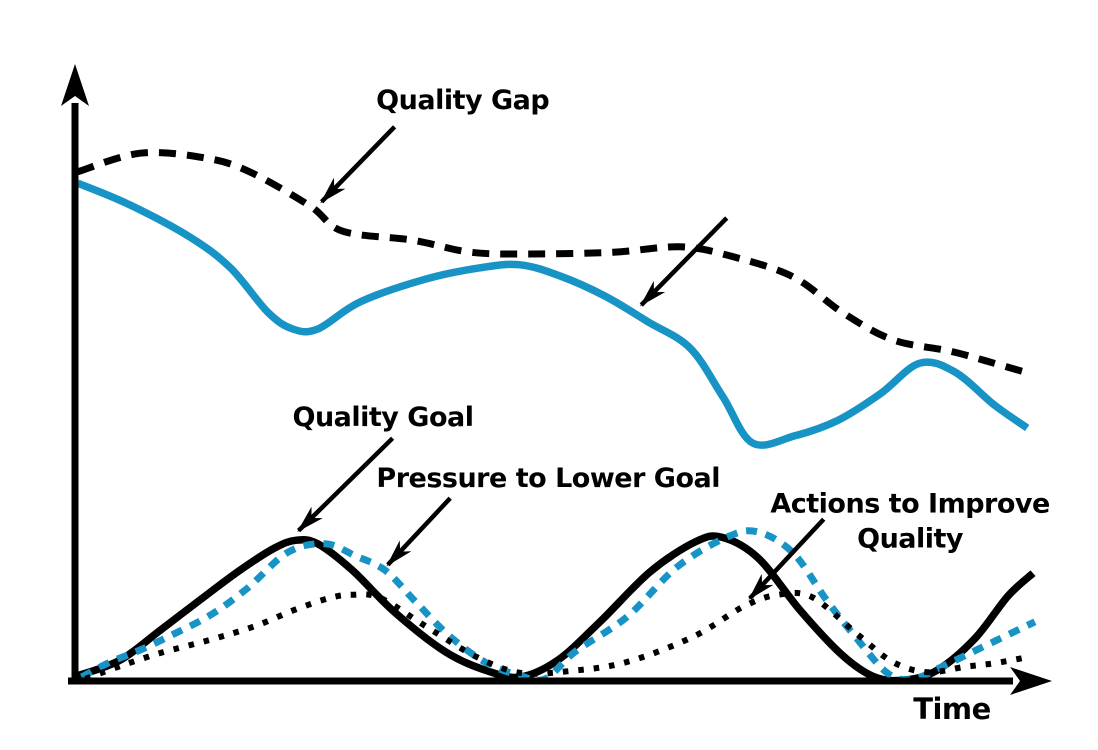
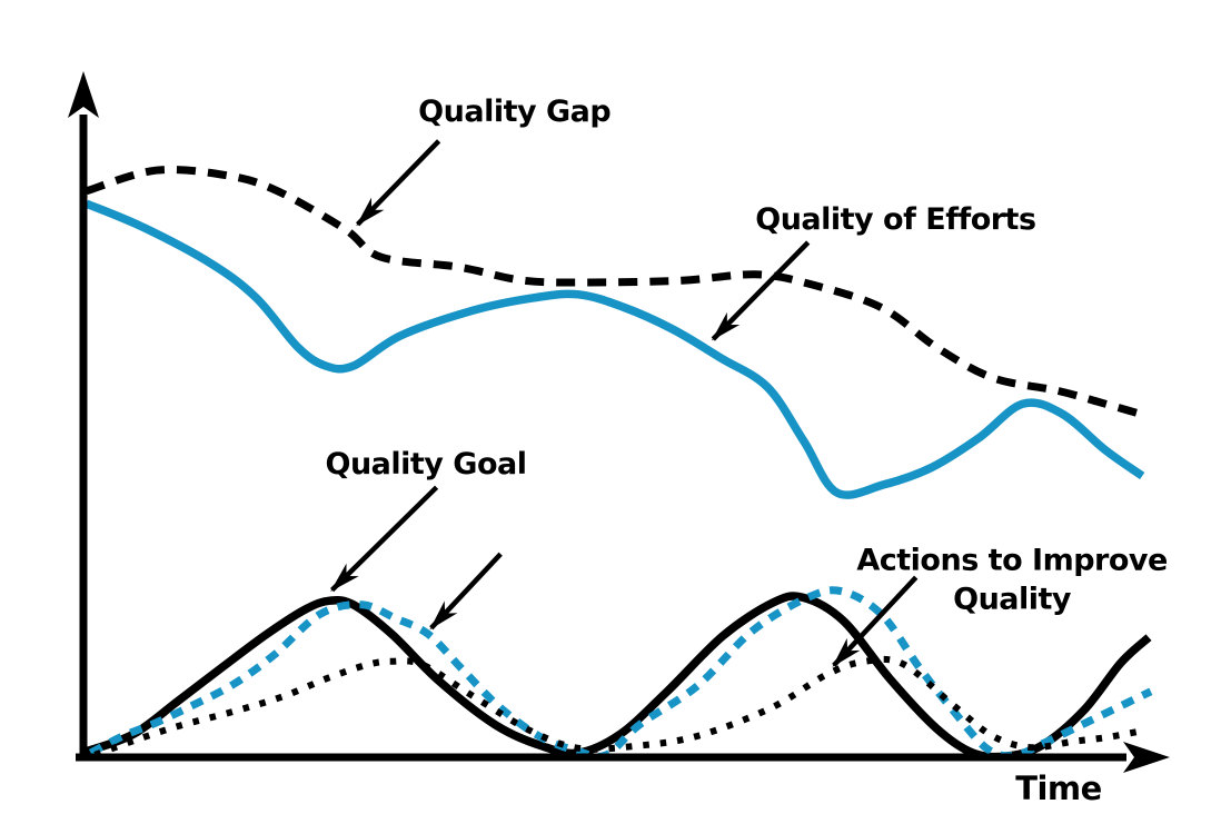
  Quality Gap
+ Quality of Efforts
  Quality Goal
- Pressure to Lower Goal
  Actions to Improve Quality
  Time
